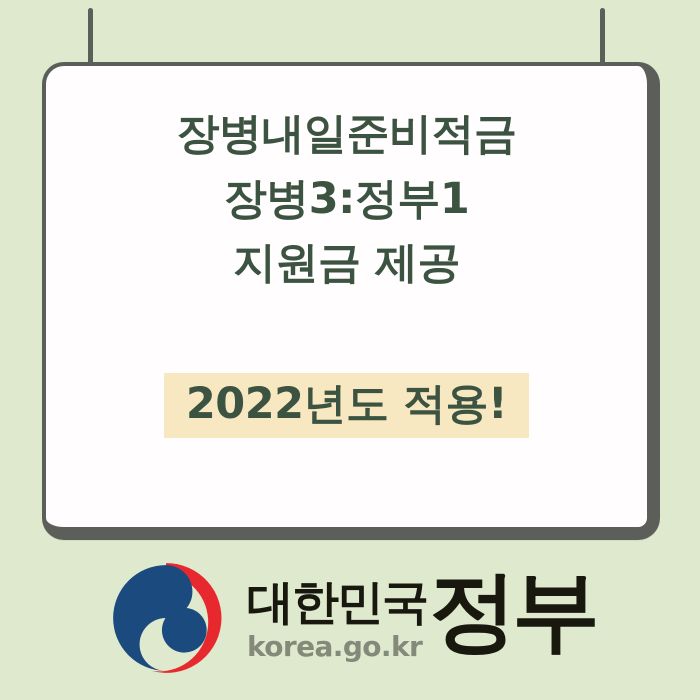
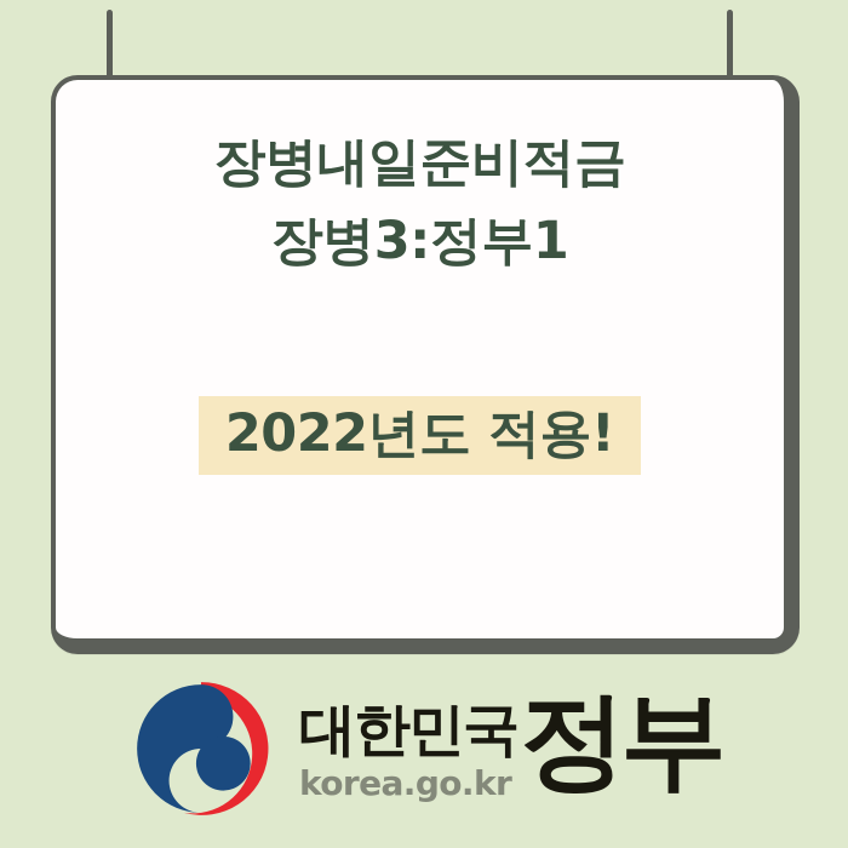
  장병내일준비적금
  장병3:정부1
- 지원금 제공
  2022년도 적용!
  대한민국
  korea.go.kr
  정부
